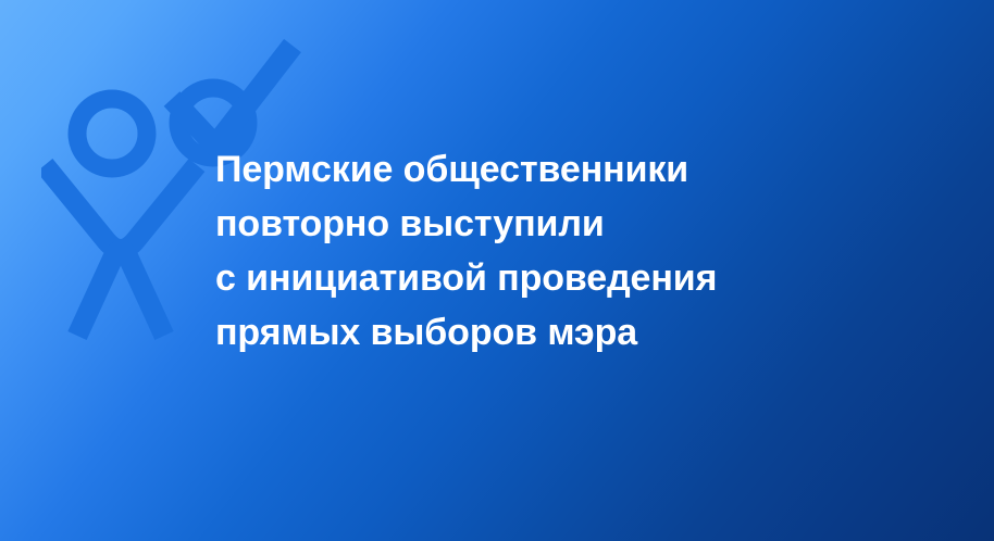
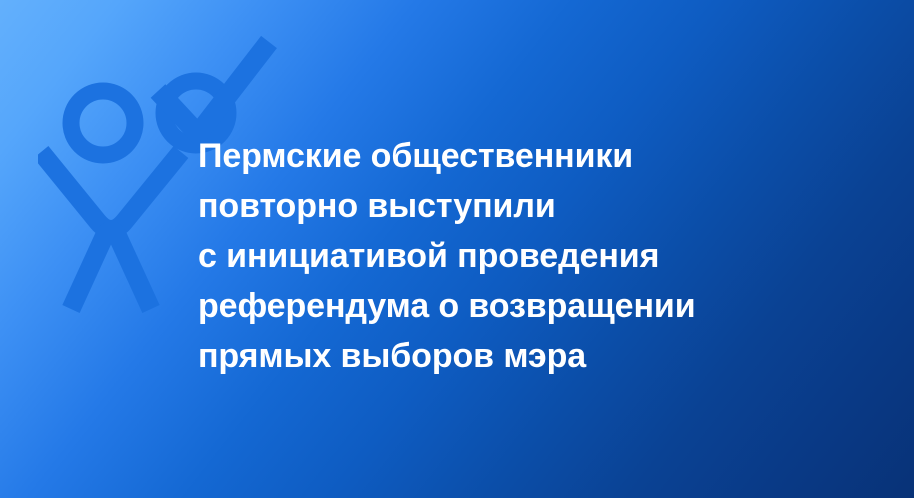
  Пермские общественники
  повторно выступили
  с инициативой проведения
+ референдума о возвращении
  прямых выборов мэра
